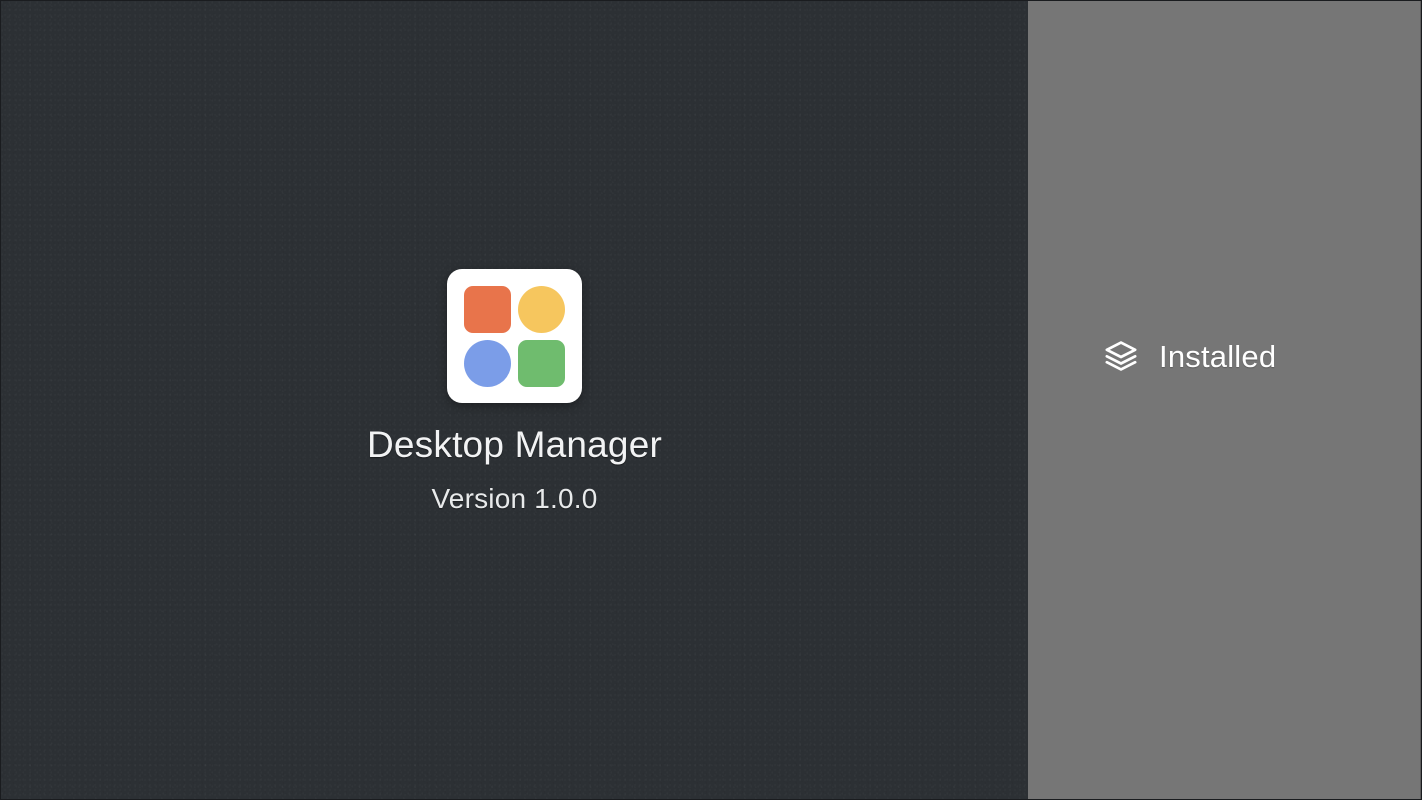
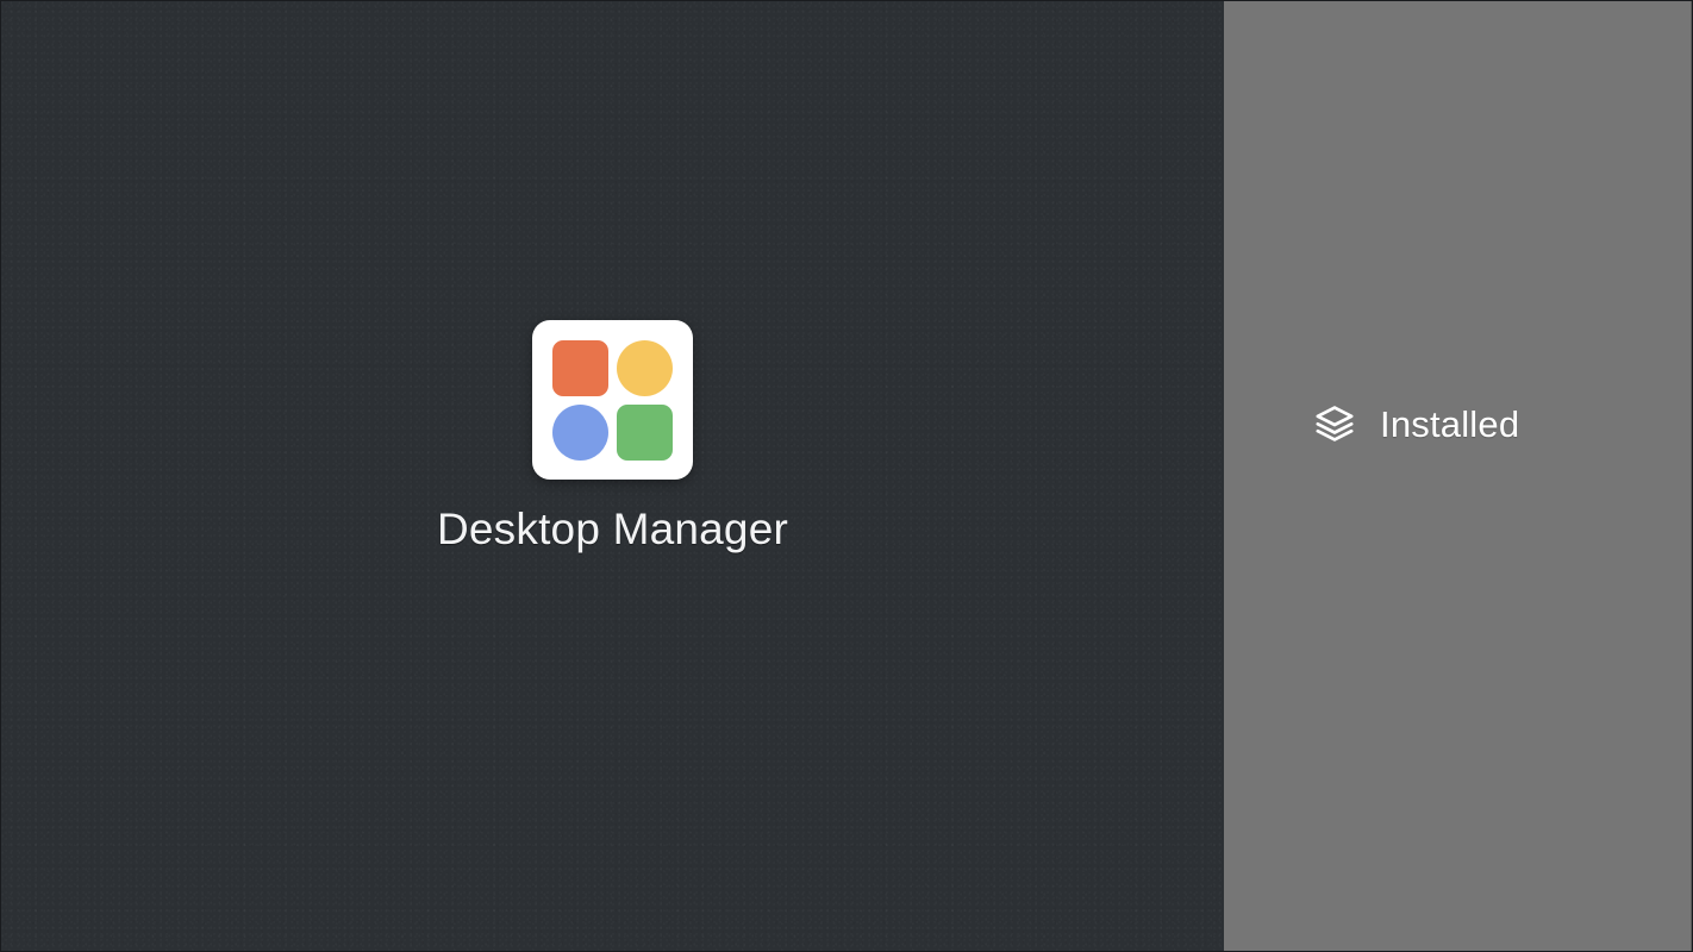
  Desktop Manager
- Version 1.0.0
  Installed
